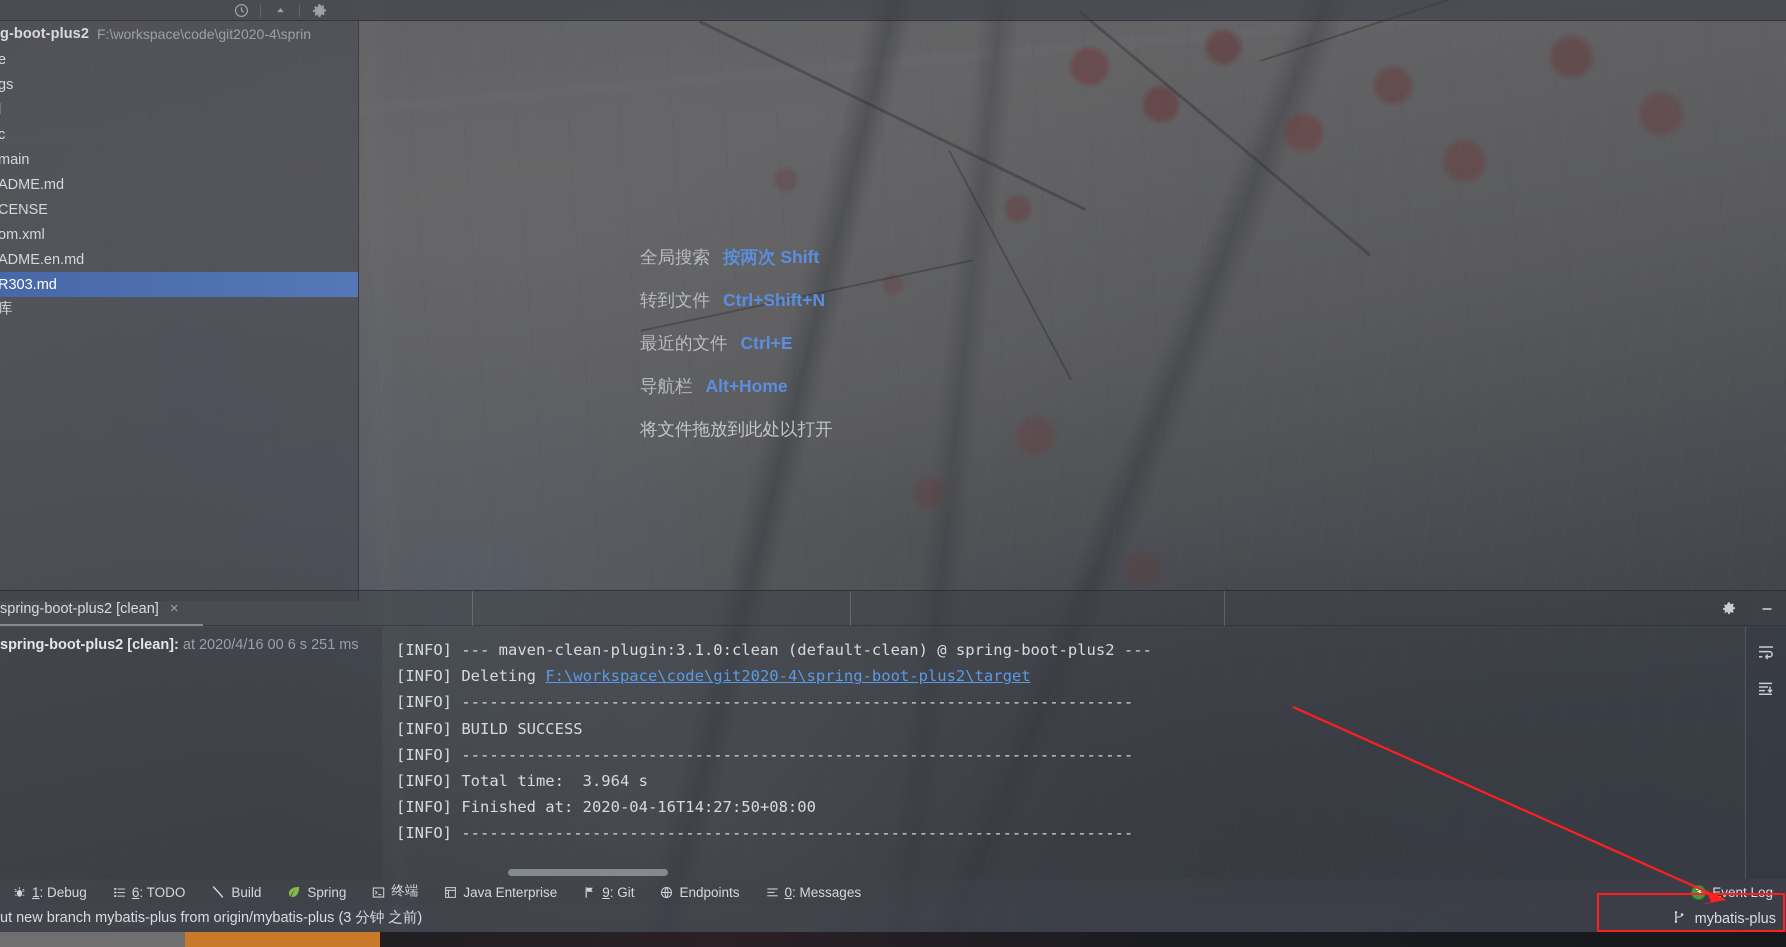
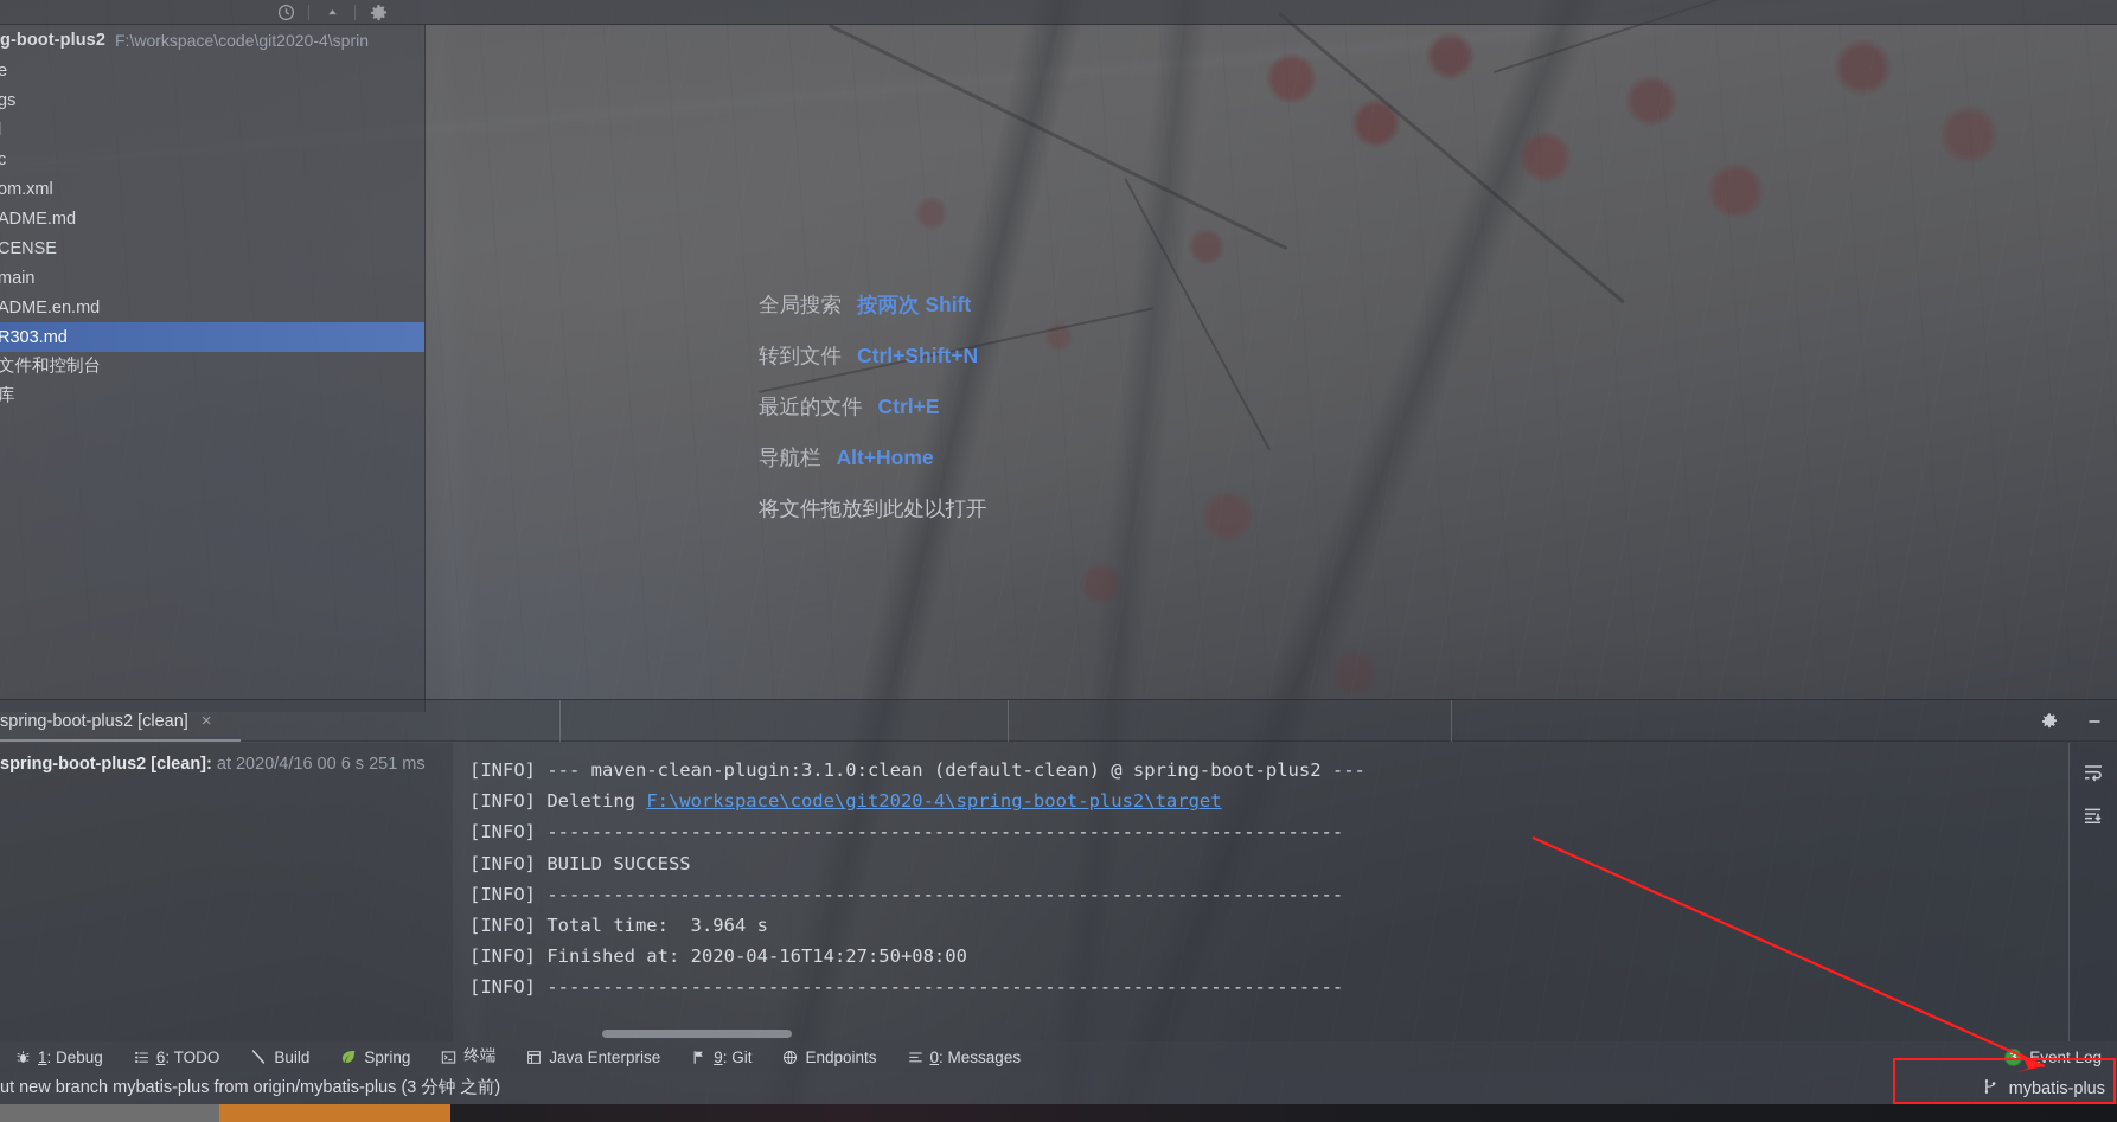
  g-boot-plus2
  F:\workspace\code\git2020-4\sprin
  e
  gs
  c
- main
+ om.xml
  ADME.md
  CENSE
- om.xml
+ main
  ADME.en.md
  R303.md
+ 文件和控制台
  库
  全局搜索
  按两次 Shift
  转到文件
  Ctrl+Shift+N
  最近的文件
  Ctrl+E
  导航栏
  Alt+Home
  将文件拖放到此处以打开
  spring-boot-plus2 [clean]
  ×
  spring-boot-plus2 [clean]: at 2020/4/16 00 6 s 251 ms
  [INFO] --- maven-clean-plugin:3.1.0:clean (default-clean) @ spring-boot-plus2 --- [INFO] Deleting F:\workspace\code\git2020-4\spring-boot-plus2\target [INFO] ------------------------------------------------------------------------ [INFO] BUILD SUCCESS [INFO] ------------------------------------------------------------------------ [INFO] Total time: 3.964 s [INFO] Finished at: 2020-04-16T14:27:50+08:00 [INFO] ------------------------------------------------------------------------
  1: Debug
  6: TODO
  Build
  Spring
  终端
  Java Enterprise
  9: Git
  Endpoints
  0: Messages
  3
  Event Log
  ut new branch mybatis-plus from origin/mybatis-plus (3 分钟 之前)
  mybatis-plus
